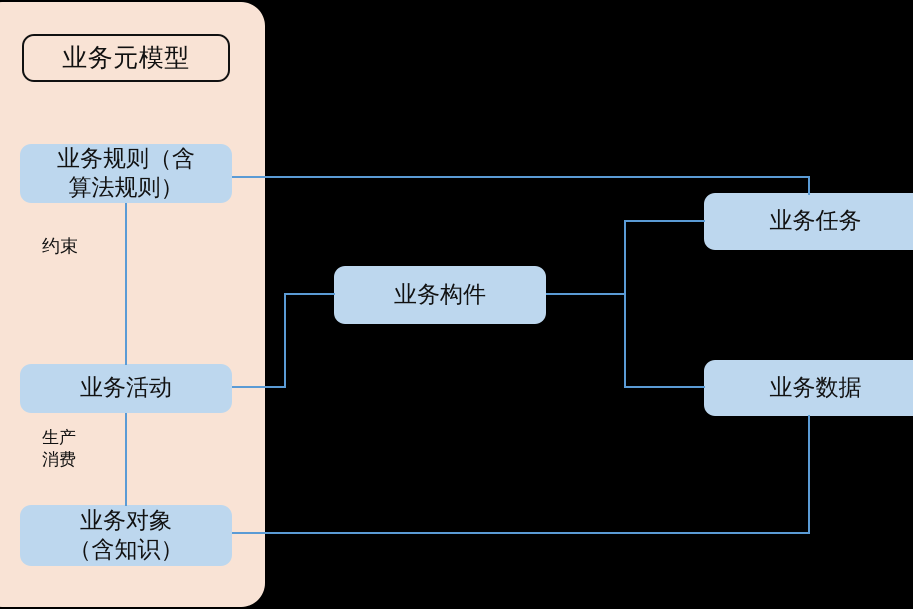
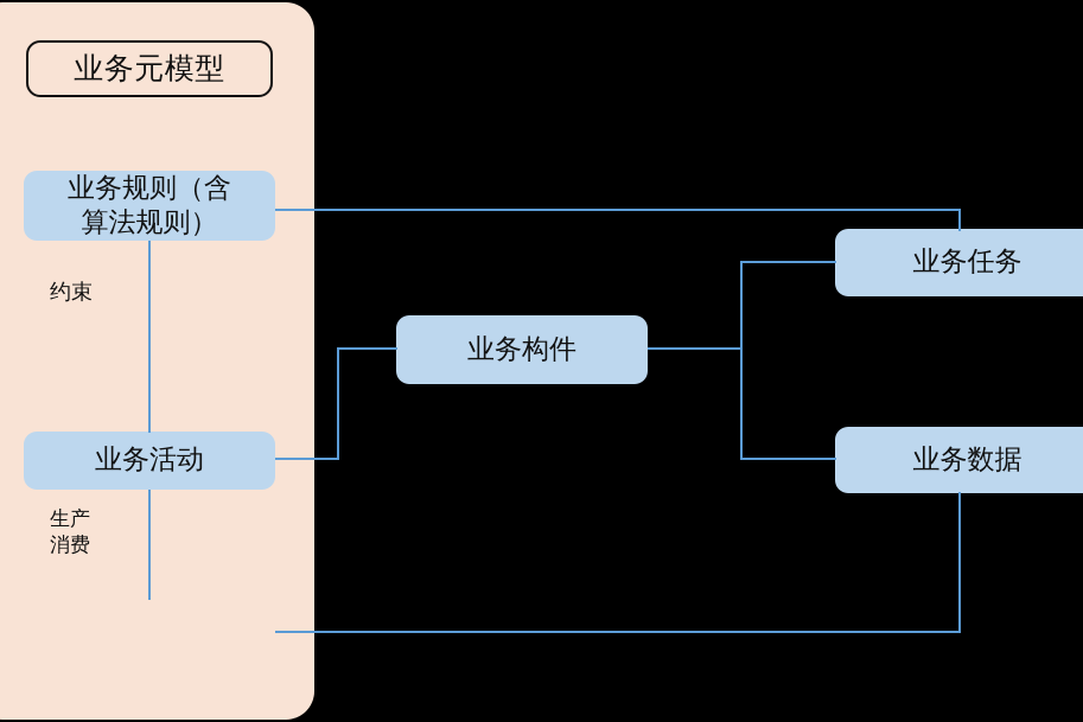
  业务元模型
  业务规则（含
  算法规则）
  业务活动
- 业务对象
- （含知识）
  业务构件
  业务任务
  业务数据
  约束
  生产
  消费
